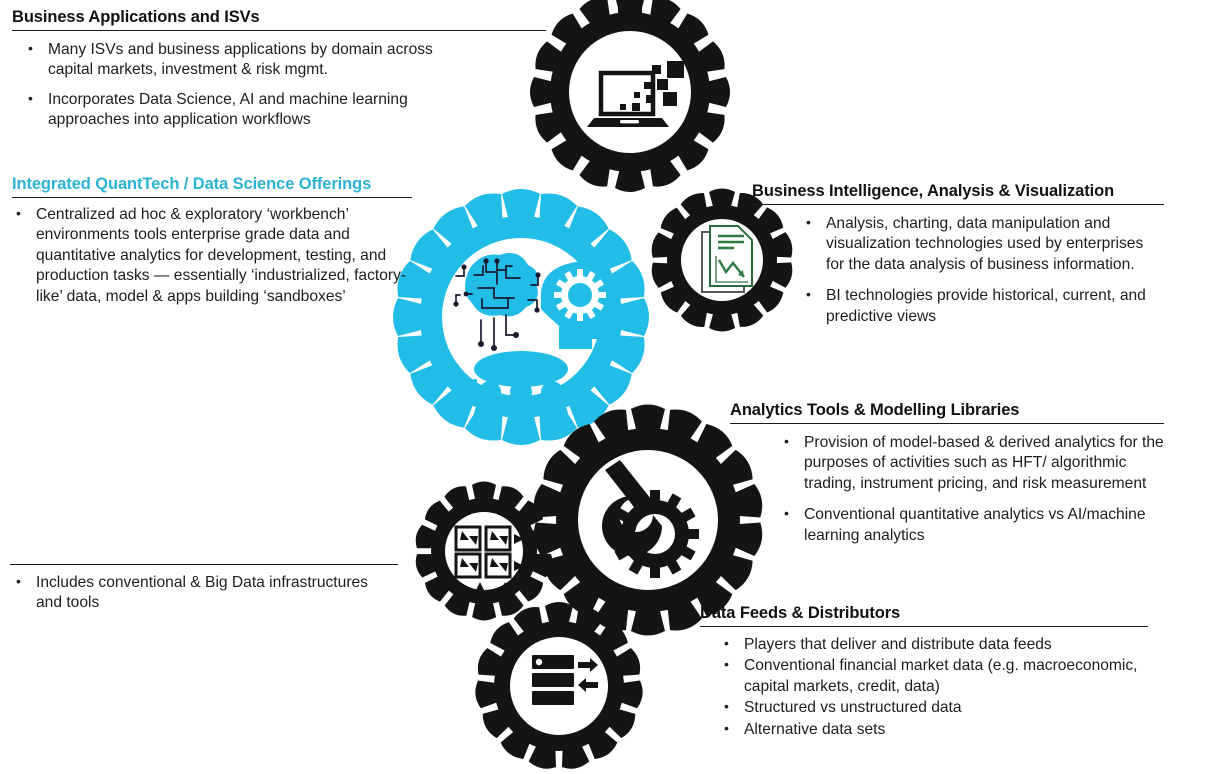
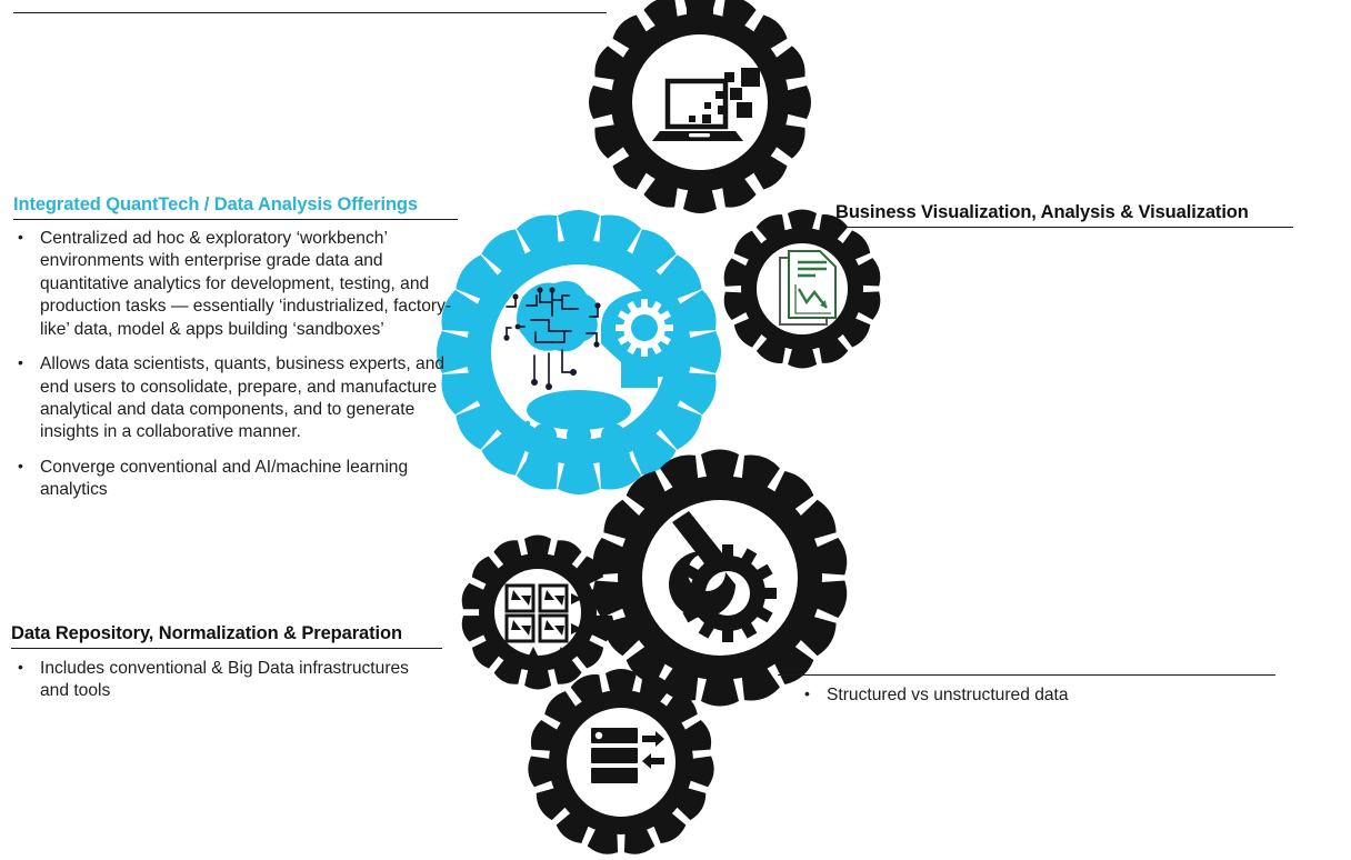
- Business Applications and ISVs
- Many ISVs and business applications by domain across capital markets, investment & risk mgmt.
- Incorporates Data Science, AI and machine learning approaches into application workflows
- Integrated QuantTech / Data Science Offerings
+ Integrated QuantTech / Data Analysis Offerings
- Centralized ad hoc & exploratory ‘workbench’ environments tools enterprise grade data and quantitative analytics for development, testing, and production tasks — essentially ‘industrialized, factory-like’ data, model & apps building ‘sandboxes’
+ Centralized ad hoc & exploratory ‘workbench’ environments with enterprise grade data and quantitative analytics for development, testing, and production tasks — essentially ‘industrialized, factory-like’ data, model & apps building ‘sandboxes’
+ Allows data scientists, quants, business experts, and end users to consolidate, prepare, and manufacture analytical and data components, and to generate insights in a collaborative manner.
+ Converge conventional and AI/machine learning analytics
+ Data Repository, Normalization & Preparation
  Includes conventional & Big Data infrastructures and tools
- Business Intelligence, Analysis & Visualization
+ Business Visualization, Analysis & Visualization
- Analysis, charting, data manipulation and visualization technologies used by enterprises for the data analysis of business information.
- BI technologies provide historical, current, and predictive views
- Analytics Tools & Modelling Libraries
- Provision of model-based & derived analytics for the purposes of activities such as HFT/ algorithmic trading, instrument pricing, and risk measurement
- Conventional quantitative analytics vs AI/machine learning analytics
- Data Feeds & Distributors
- Players that deliver and distribute data feeds
- Conventional financial market data (e.g. macroeconomic, capital markets, credit, data)
  Structured vs unstructured data
- Alternative data sets
